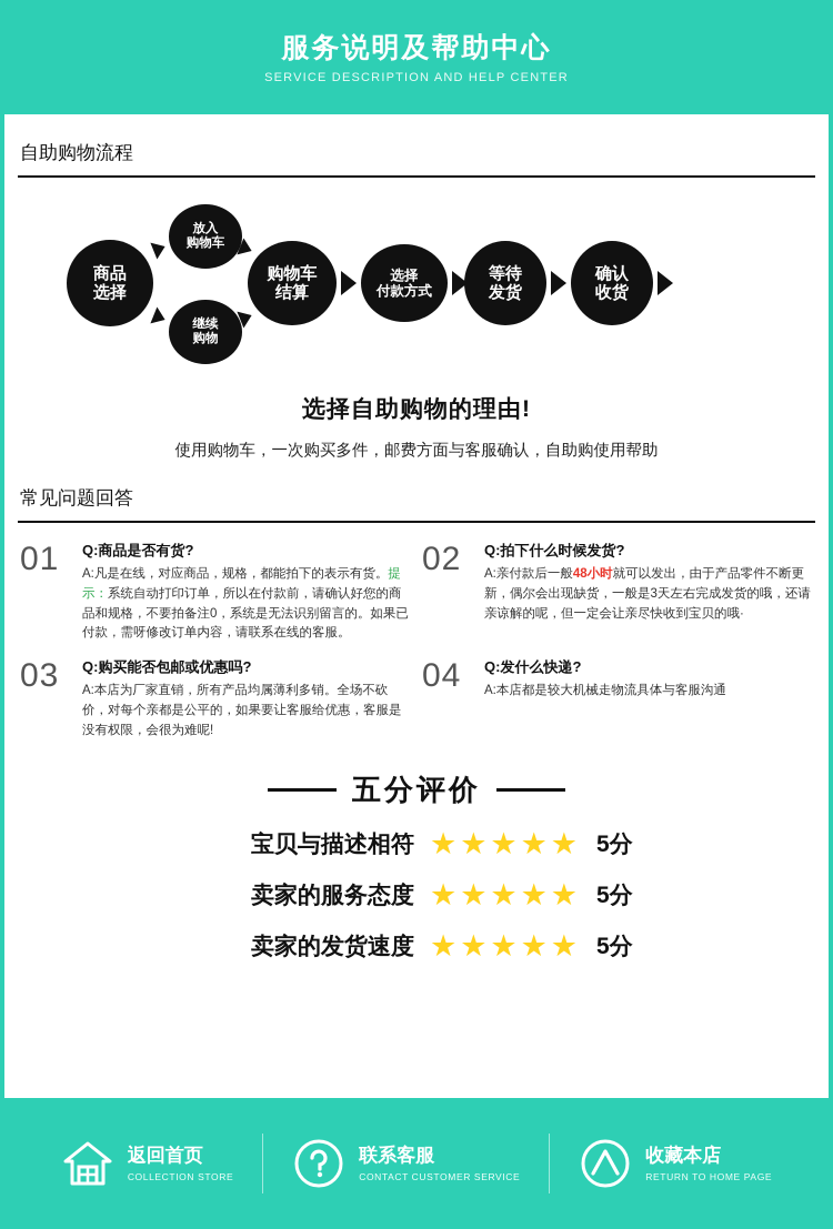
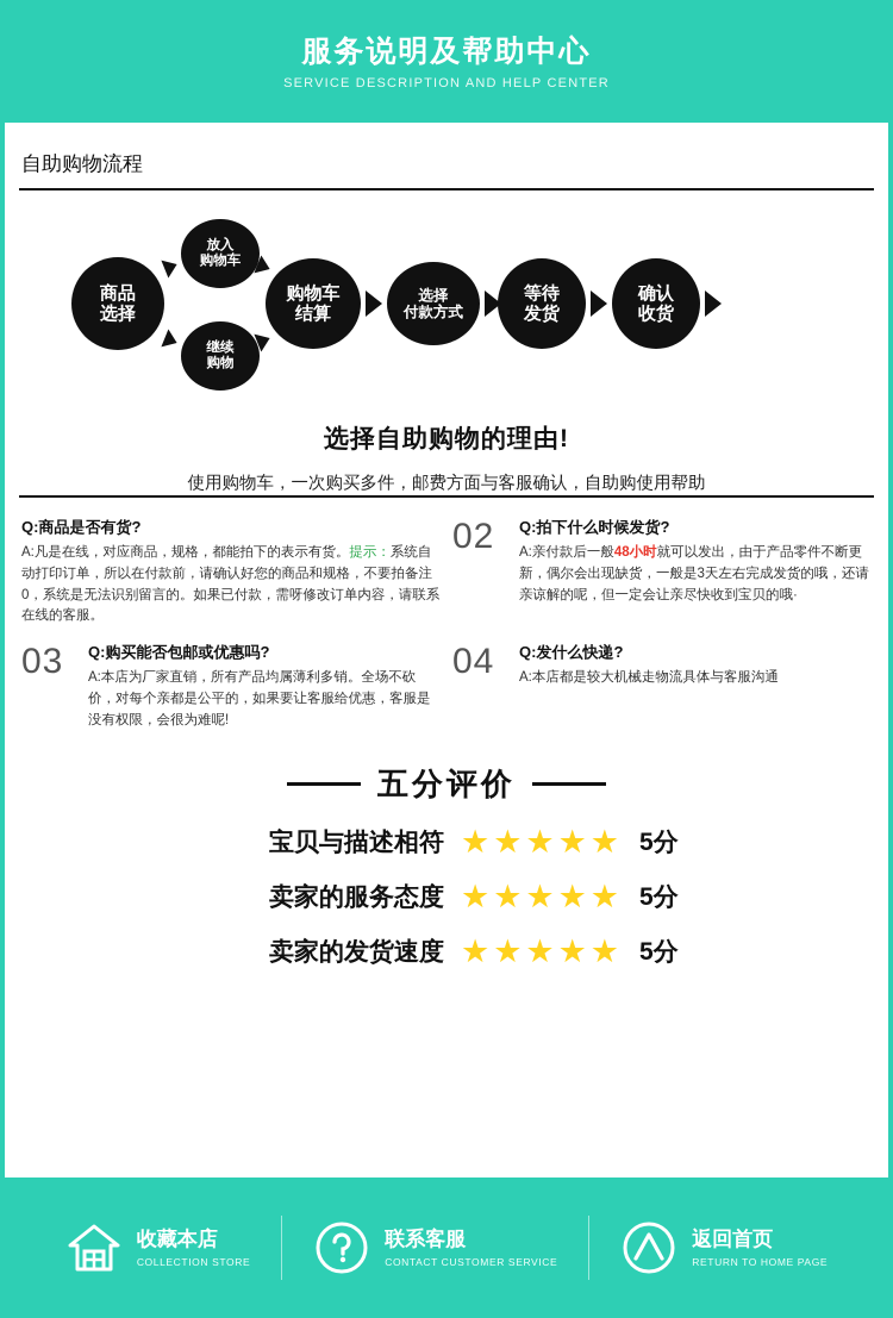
  服务说明及帮助中心
  SERVICE DESCRIPTION AND HELP CENTER
  自助购物流程
  商品
  选择
  放入
  购物车
  继续
  购物
  购物车
  结算
  选择
  付款方式
  等待
  发货
  确认
  收货
  选择自助购物的理由!
  使用购物车，一次购买多件，邮费方面与客服确认，自助购使用帮助
- 常见问题回答
- 01
  Q:商品是否有货?
  A:凡是在线，对应商品，规格，都能拍下的表示有货。提示：系统自动打印订单，所以在付款前，请确认好您的商品和规格，不要拍备注0，系统是无法识别留言的。如果已付款，需呀修改订单内容，请联系在线的客服。
  02
  Q:拍下什么时候发货?
  A:亲付款后一般48小时就可以发出，由于产品零件不断更新，偶尔会出现缺货，一般是3天左右完成发货的哦，还请亲谅解的呢，但一定会让亲尽快收到宝贝的哦·
  03
  Q:购买能否包邮或优惠吗?
  A:本店为厂家直销，所有产品均属薄利多销。全场不砍价，对每个亲都是公平的，如果要让客服给优惠，客服是没有权限，会很为难呢!
  04
  Q:发什么快递?
  A:本店都是较大机械走物流具体与客服沟通
  五分评价
  宝贝与描述相符
  ★★★★★
  5分
  卖家的服务态度
  ★★★★★
  5分
  卖家的发货速度
  ★★★★★
  5分
- 返回首页
+ 收藏本店
  COLLECTION STORE
  联系客服
  CONTACT CUSTOMER SERVICE
- 收藏本店
+ 返回首页
  RETURN TO HOME PAGE
